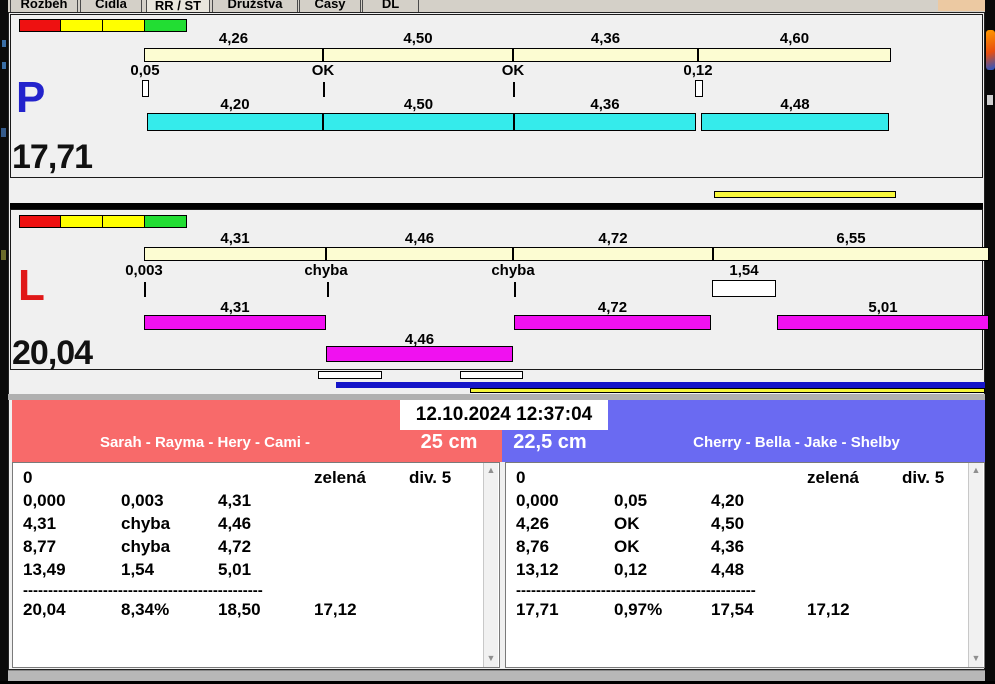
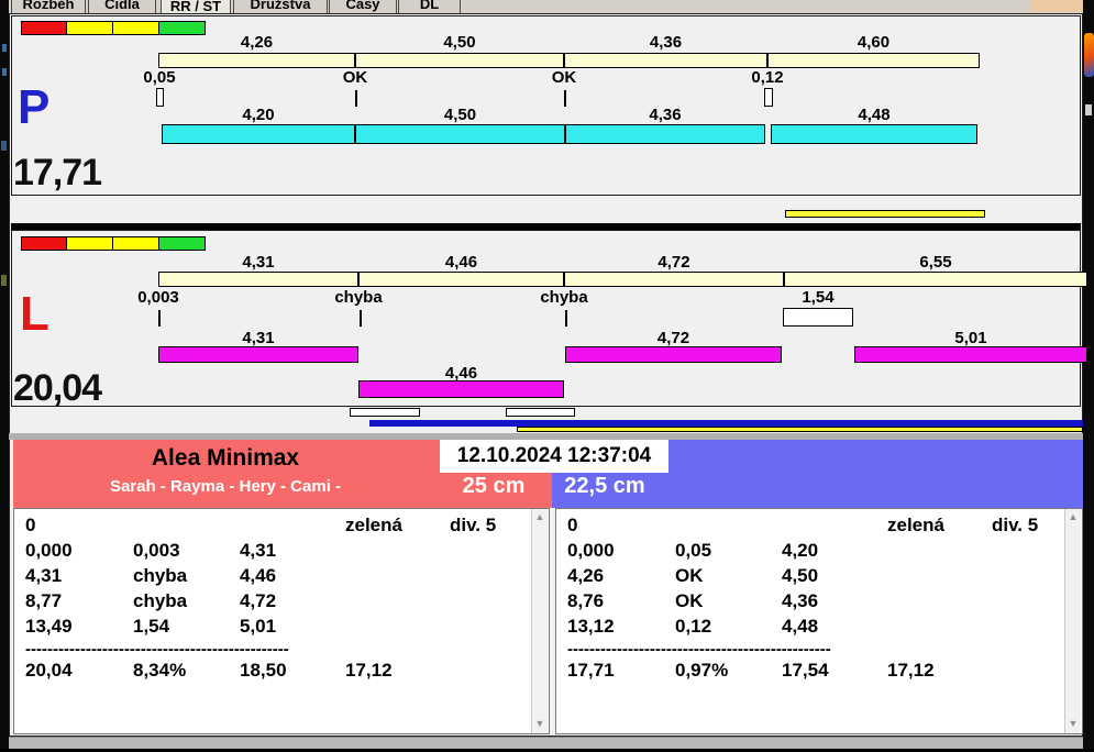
  Rozběh
  Čidla
  RR / ST
  Družstva
  Časy
  DL
  4,26
  4,50
  4,36
  4,60
  0,05
  OK
  OK
  0,12
  4,20
  4,50
  4,36
  4,48
  P
  17,71
  4,31
  4,46
  4,72
  6,55
  0,003
  chyba
  chyba
  1,54
  4,31
  4,72
  5,01
  4,46
  L
  20,04
+ Alea Minimax
  Sarah - Rayma - Hery - Cami -
  25 cm
  22,5 cm
- Cherry - Bella - Jake - Shelby
  12.10.2024 12:37:04
  0
  zelená
  div. 5
  0,000
  0,003
  4,31
  4,31
  chyba
  4,46
  8,77
  chyba
  4,72
  13,49
  1,54
  5,01
  ------------------------------------------------
  20,04
  8,34%
  18,50
  17,12
  ▲
  ▼
  0
  zelená
  div. 5
  0,000
  0,05
  4,20
  4,26
  OK
  4,50
  8,76
  OK
  4,36
  13,12
  0,12
  4,48
  ------------------------------------------------
  17,71
  0,97%
  17,54
  17,12
  ▲
  ▼
